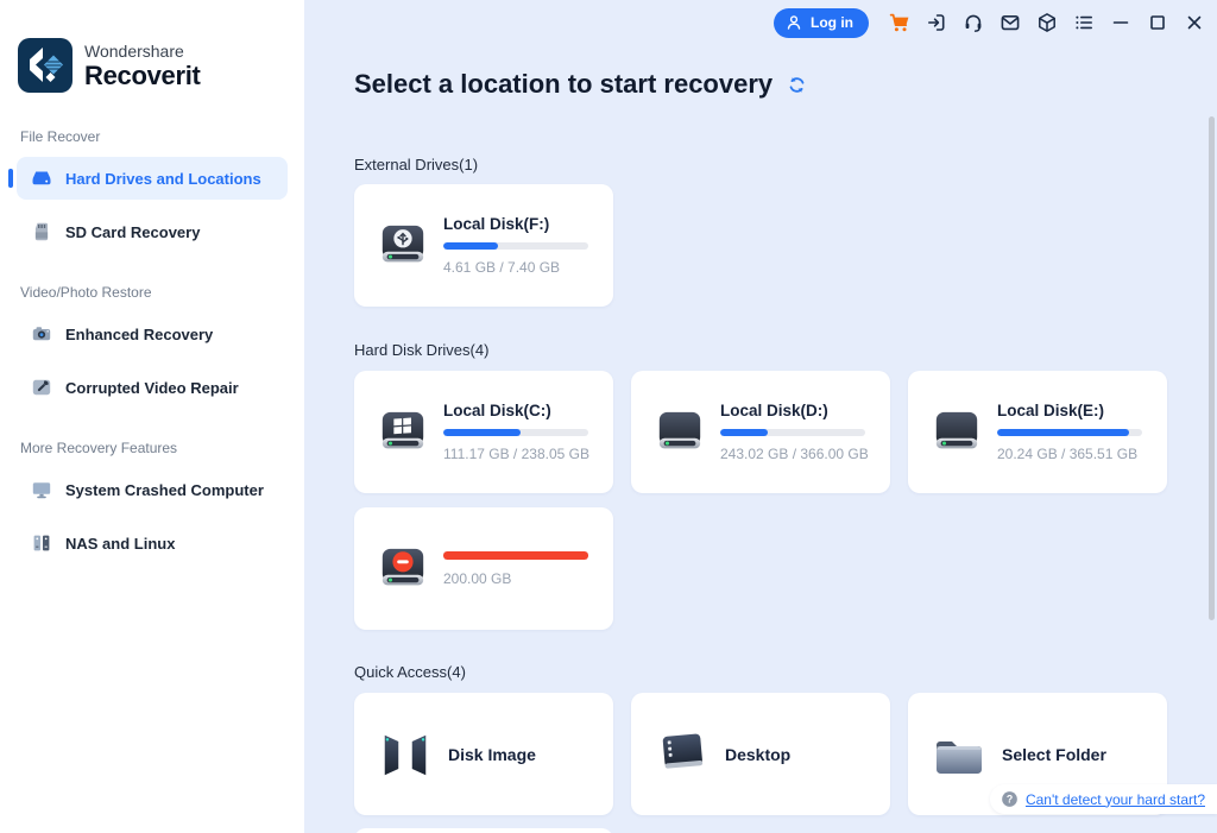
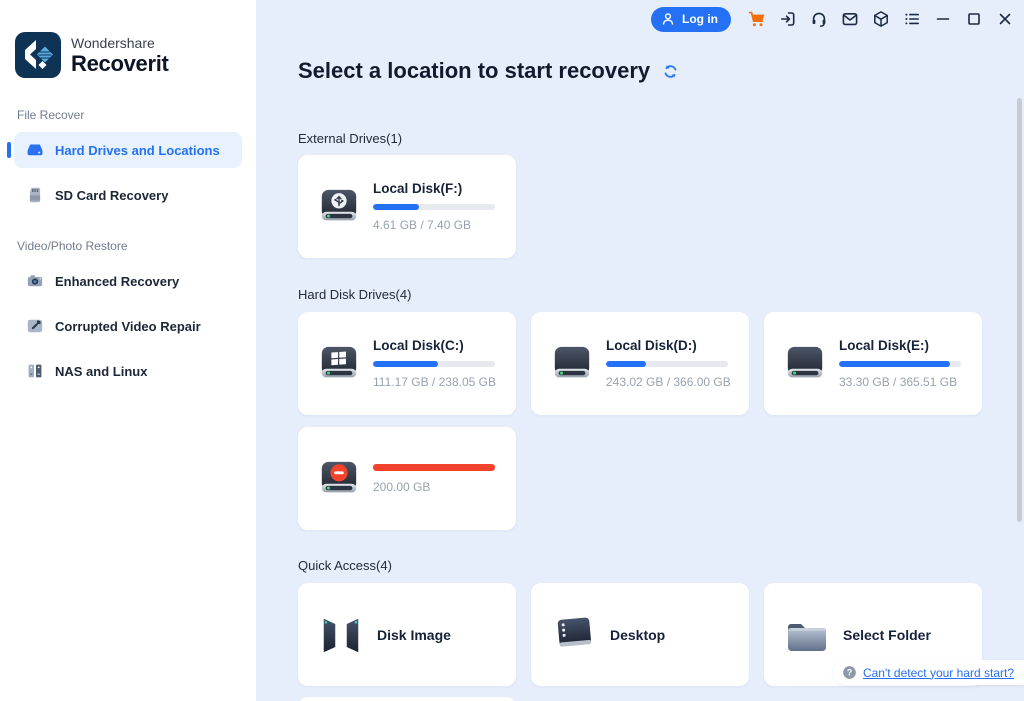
  Wondershare
  Recoverit
  File Recover
  Hard Drives and Locations
  SD Card Recovery
  Video/Photo Restore
  Enhanced Recovery
  Corrupted Video Repair
- More Recovery Features
- System Crashed Computer
  NAS and Linux
  Log in
  Select a location to start recovery
  External Drives(1)
  Hard Disk Drives(4)
  Quick Access(4)
  Local Disk(F:)
  4.61 GB / 7.40 GB
  Local Disk(C:)
  111.17 GB / 238.05 GB
  Local Disk(D:)
  243.02 GB / 366.00 GB
  Local Disk(E:)
- 20.24 GB / 365.51 GB
+ 33.30 GB / 365.51 GB
  200.00 GB
  Disk Image
  Desktop
  Select Folder
  ?
  Can't detect your hard start?
